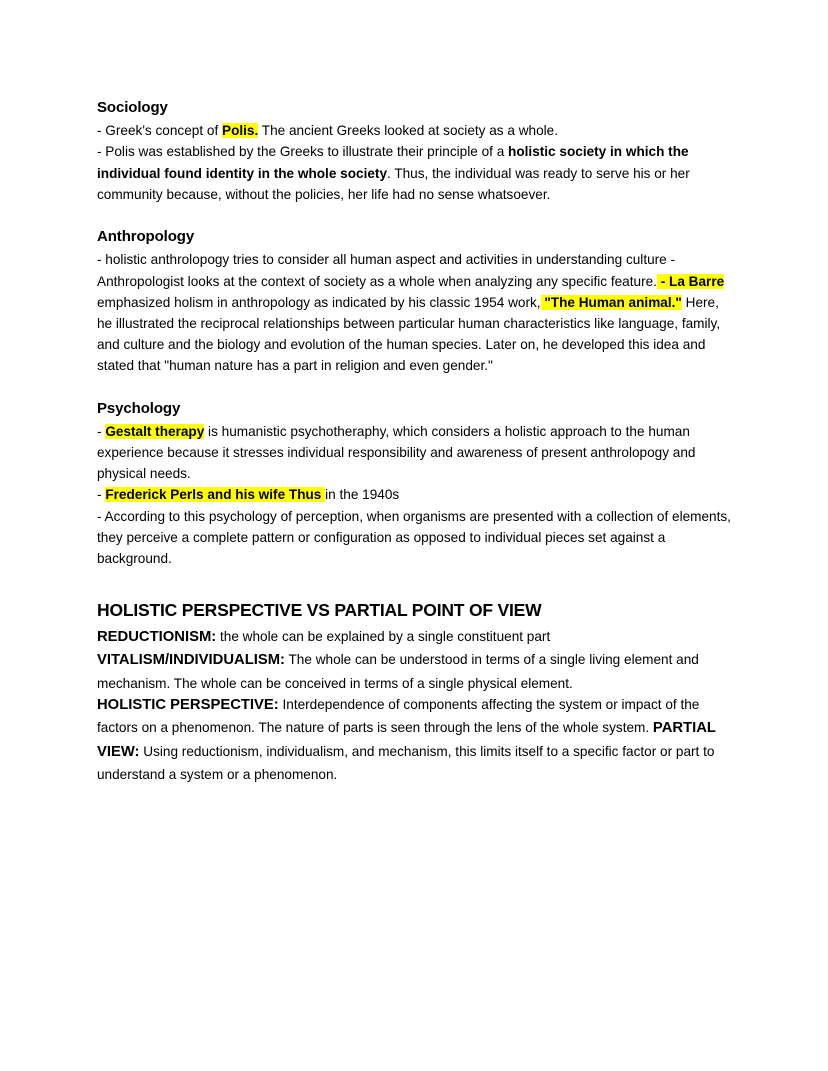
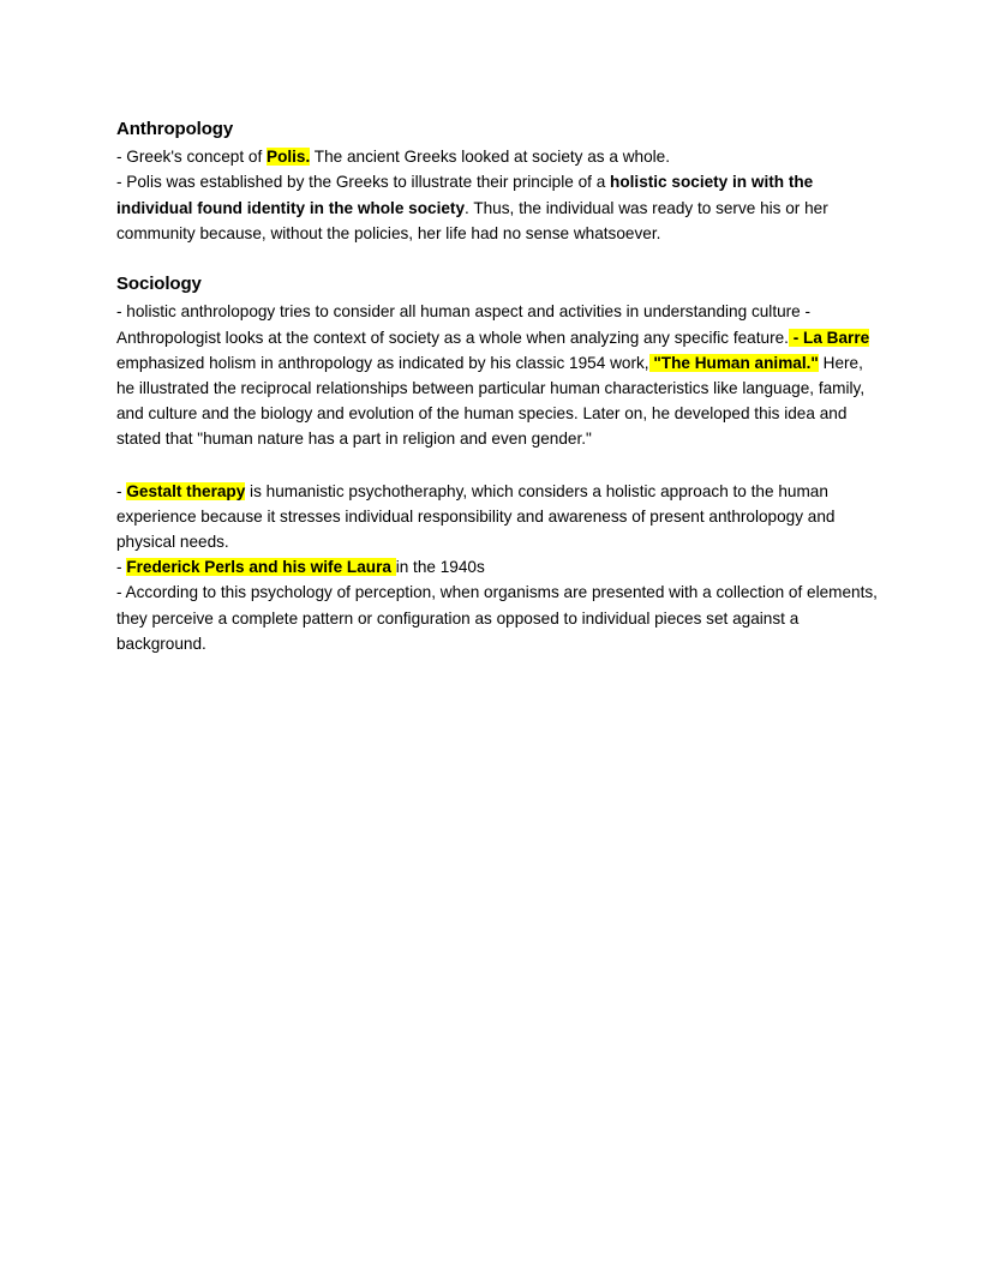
- Sociology
+ Anthropology
  - Greek's concept of Polis. The ancient Greeks looked at society as a whole.
- - Polis was established by the Greeks to illustrate their principle of a holistic society in which the individual found identity in the whole society. Thus, the individual was ready to serve his or her community because, without the policies, her life had no sense whatsoever.
+ - Polis was established by the Greeks to illustrate their principle of a holistic society in with the individual found identity in the whole society. Thus, the individual was ready to serve his or her community because, without the policies, her life had no sense whatsoever.
- Anthropology
+ Sociology
  - holistic anthrolopogy tries to consider all human aspect and activities in understanding culture - Anthropologist looks at the context of society as a whole when analyzing any specific feature. - La Barre emphasized holism in anthropology as indicated by his classic 1954 work, "The Human animal." Here, he illustrated the reciprocal relationships between particular human characteristics like language, family, and culture and the biology and evolution of the human species. Later on, he developed this idea and stated that "human nature has a part in religion and even gender."
- Psychology
  - Gestalt therapy is humanistic psychotheraphy, which considers a holistic approach to the human experience because it stresses individual responsibility and awareness of present anthrolopogy and physical needs.
- - Frederick Perls and his wife Thus in the 1940s
+ - Frederick Perls and his wife Laura in the 1940s
  - According to this psychology of perception, when organisms are presented with a collection of elements, they perceive a complete pattern or configuration as opposed to individual pieces set against a background.
- HOLISTIC PERSPECTIVE VS PARTIAL POINT OF VIEW
- REDUCTIONISM: the whole can be explained by a single constituent part
- VITALISM/INDIVIDUALISM: The whole can be understood in terms of a single living element and mechanism. The whole can be conceived in terms of a single physical element.
- HOLISTIC PERSPECTIVE: Interdependence of components affecting the system or impact of the factors on a phenomenon. The nature of parts is seen through the lens of the whole system. PARTIAL VIEW: Using reductionism, individualism, and mechanism, this limits itself to a specific factor or part to understand a system or a phenomenon.
